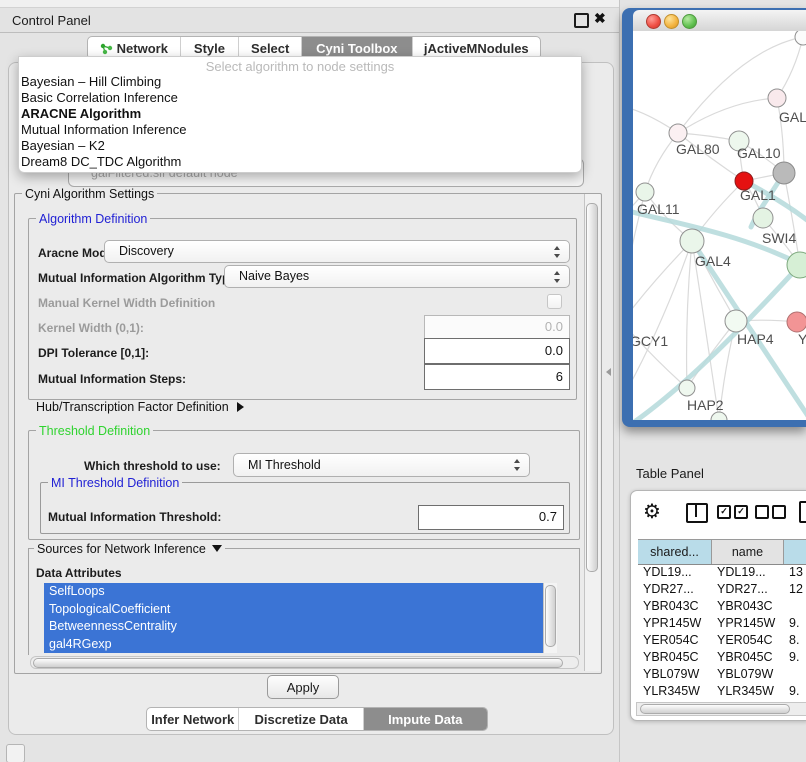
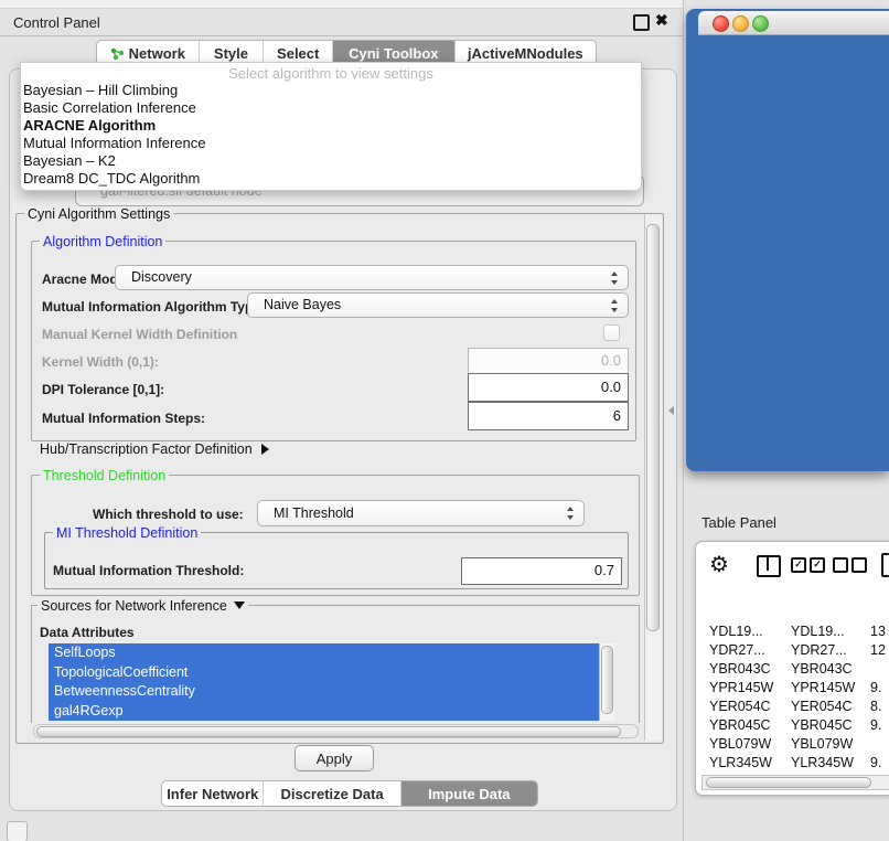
  Control Panel
  ✖
  Network
  Style
  Select
  Cyni Toolbox
  jActiveMNodules
  galFiltered.sif default node
- Select algorithm to node settings
+ Select algorithm to view settings
  Bayesian – Hill Climbing
  Basic Correlation Inference
  ARACNE Algorithm
  Mutual Information Inference
  Bayesian – K2
  Dream8 DC_TDC Algorithm
  Cyni Algorithm Settings
  Algorithm Definition
  Aracne Mo
  Discovery
  Mutual Information Algorithm Ty
  Naive Bayes
  Manual Kernel Width Definition
  Kernel Width (0,1):
  0.0
  DPI Tolerance [0,1]:
  0.0
  Mutual Information Steps:
  6
  Hub/Transcription Factor Definition
  Threshold Definition
  Which threshold to use:
  MI Threshold
  MI Threshold Definition
  Mutual Information Threshold:
  0.7
  Sources for Network Inference
  Data Attributes
  SelfLoops
  TopologicalCoefficient
  BetweennessCentrality
  gal4RGexp
  Apply
  Infer Network
  Discretize Data
  Impute Data
- GAL
- GAL80
- GAL10
- GAL1
- GAL11
- SWI4
- GAL4
- GCY1
- HAP4
- Y
- HAP2
  Table Panel
  ⚙
  ✓
  ✓
- shared...
- name
  YDL19...
  YDL19...
  13
  YDR27...
  YDR27...
  12
  YBR043C
  YBR043C
  YPR145W
  YPR145W
  9.
  YER054C
  YER054C
  8.
  YBR045C
  YBR045C
  9.
  YBL079W
  YBL079W
  YLR345W
  YLR345W
  9.
